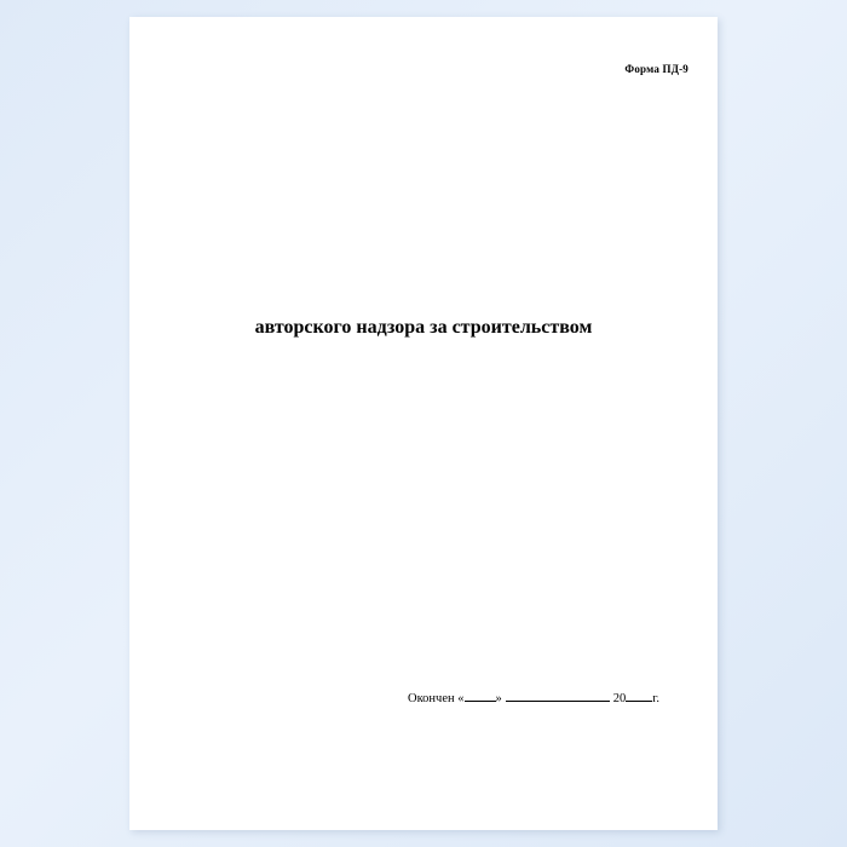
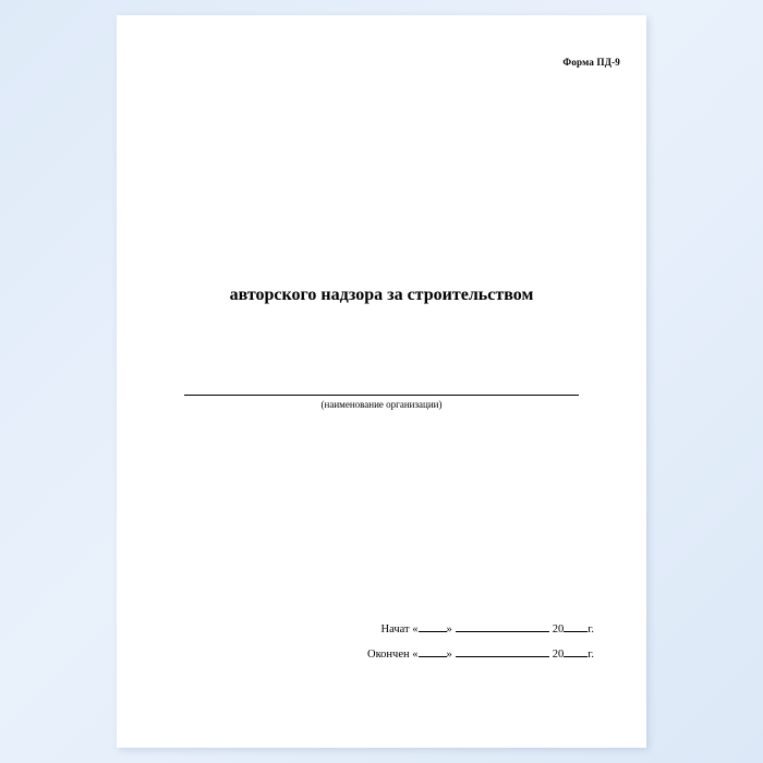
  Форма ПД-9
  авторского надзора за строительством
+ (наименование организации)
+ Начат « » 20 г.
  Окончен « » 20 г.
